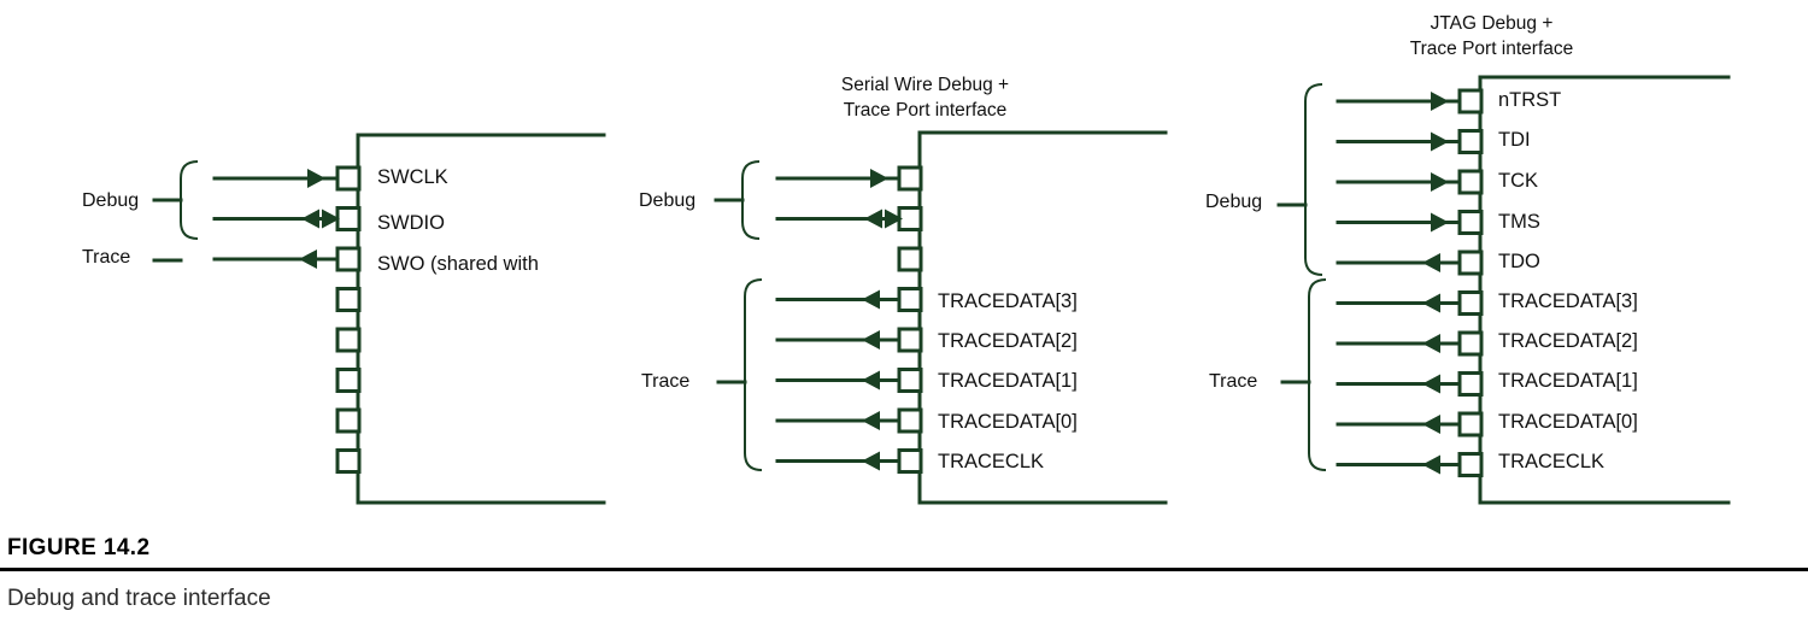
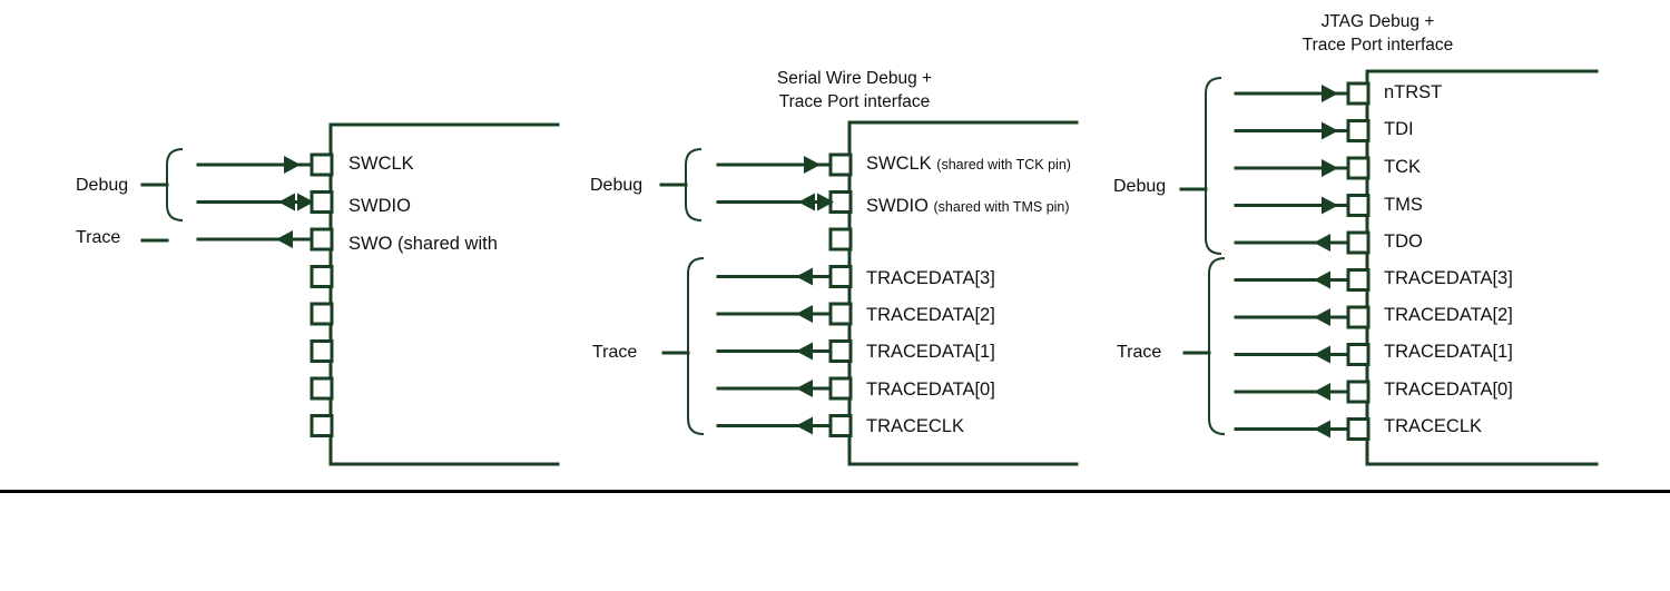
  Debug
  Trace
  SWCLK
  SWDIO
  SWO (shared with
  Serial Wire Debug +
  Trace Port interface
  Debug
  Trace
+ SWCLK (shared with TCK pin)
+ SWDIO (shared with TMS pin)
  TRACEDATA[3]
  TRACEDATA[2]
  TRACEDATA[1]
  TRACEDATA[0]
  TRACECLK
  JTAG Debug +
  Trace Port interface
  Debug
  Trace
  nTRST
  TDI
  TCK
  TMS
  TDO
  TRACEDATA[3]
  TRACEDATA[2]
  TRACEDATA[1]
  TRACEDATA[0]
  TRACECLK
- FIGURE 14.2
- Debug and trace interface
